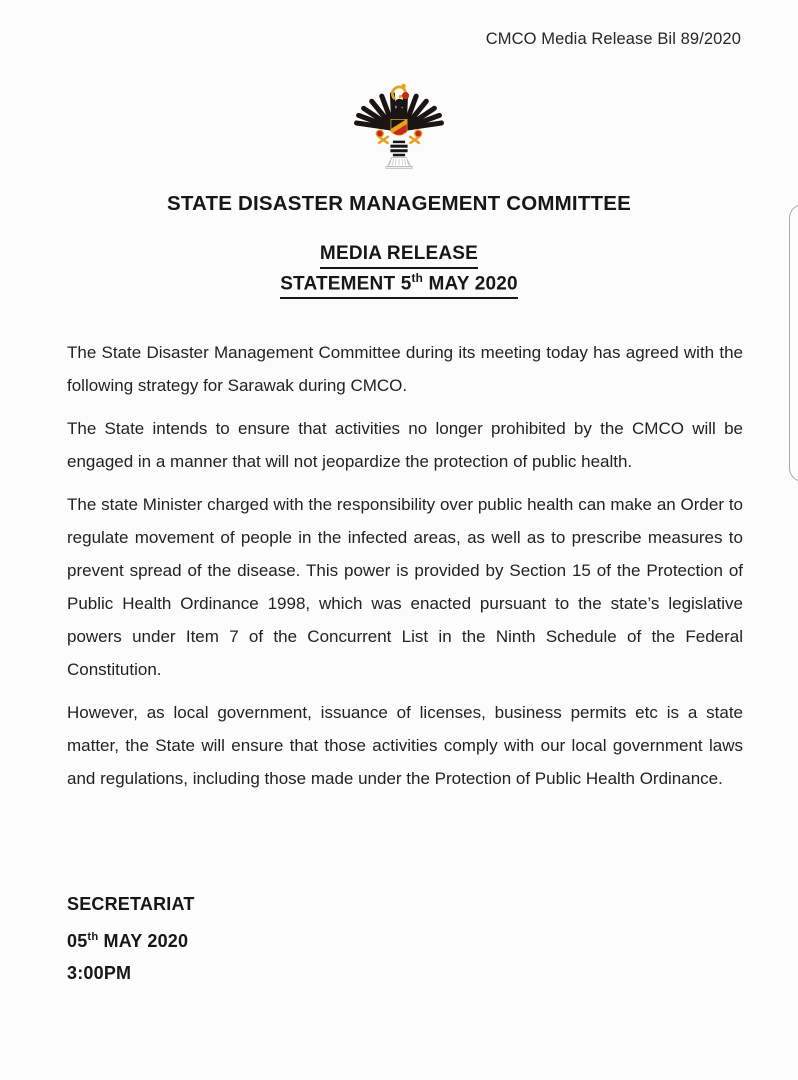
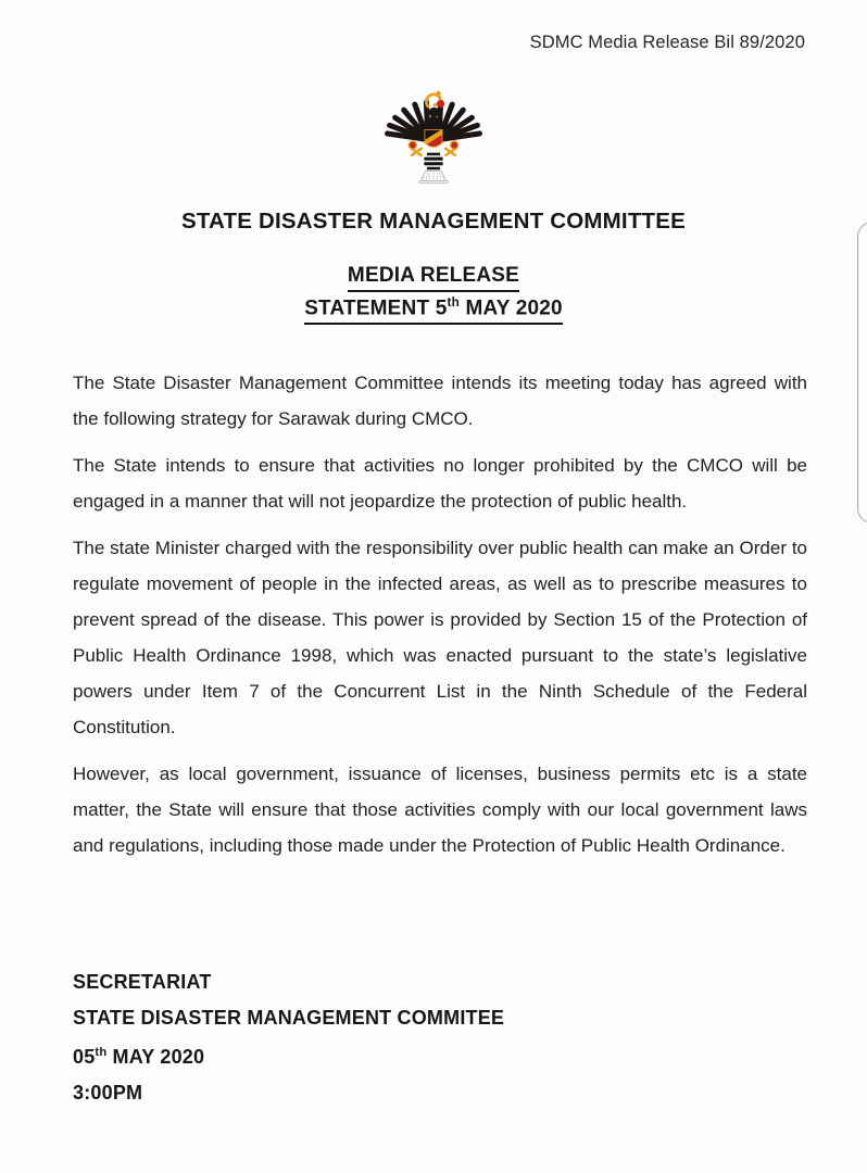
- CMCO Media Release Bil 89/2020
+ SDMC Media Release Bil 89/2020
  STATE DISASTER MANAGEMENT COMMITTEE
  MEDIA RELEASE
  STATEMENT 5th MAY 2020
- The State Disaster Management Committee during its meeting today has agreed with the following strategy for Sarawak during CMCO.
+ The State Disaster Management Committee intends its meeting today has agreed with the following strategy for Sarawak during CMCO.
  The State intends to ensure that activities no longer prohibited by the CMCO will be engaged in a manner that will not jeopardize the protection of public health.
  The state Minister charged with the responsibility over public health can make an Order to regulate movement of people in the infected areas, as well as to prescribe measures to prevent spread of the disease. This power is provided by Section 15 of the Protection of Public Health Ordinance 1998, which was enacted pursuant to the state’s legislative powers under Item 7 of the Concurrent List in the Ninth Schedule of the Federal Constitution.
  However, as local government, issuance of licenses, business permits etc is a state matter, the State will ensure that those activities comply with our local government laws and regulations, including those made under the Protection of Public Health Ordinance.
  SECRETARIAT
+ STATE DISASTER MANAGEMENT COMMITEE
  05th MAY 2020
  3:00PM
